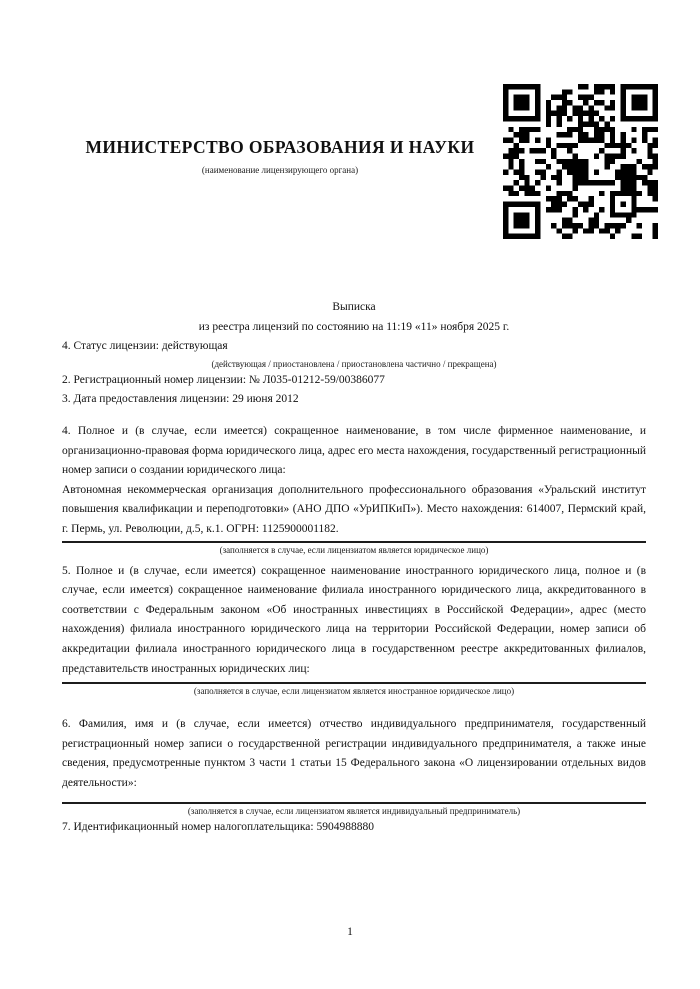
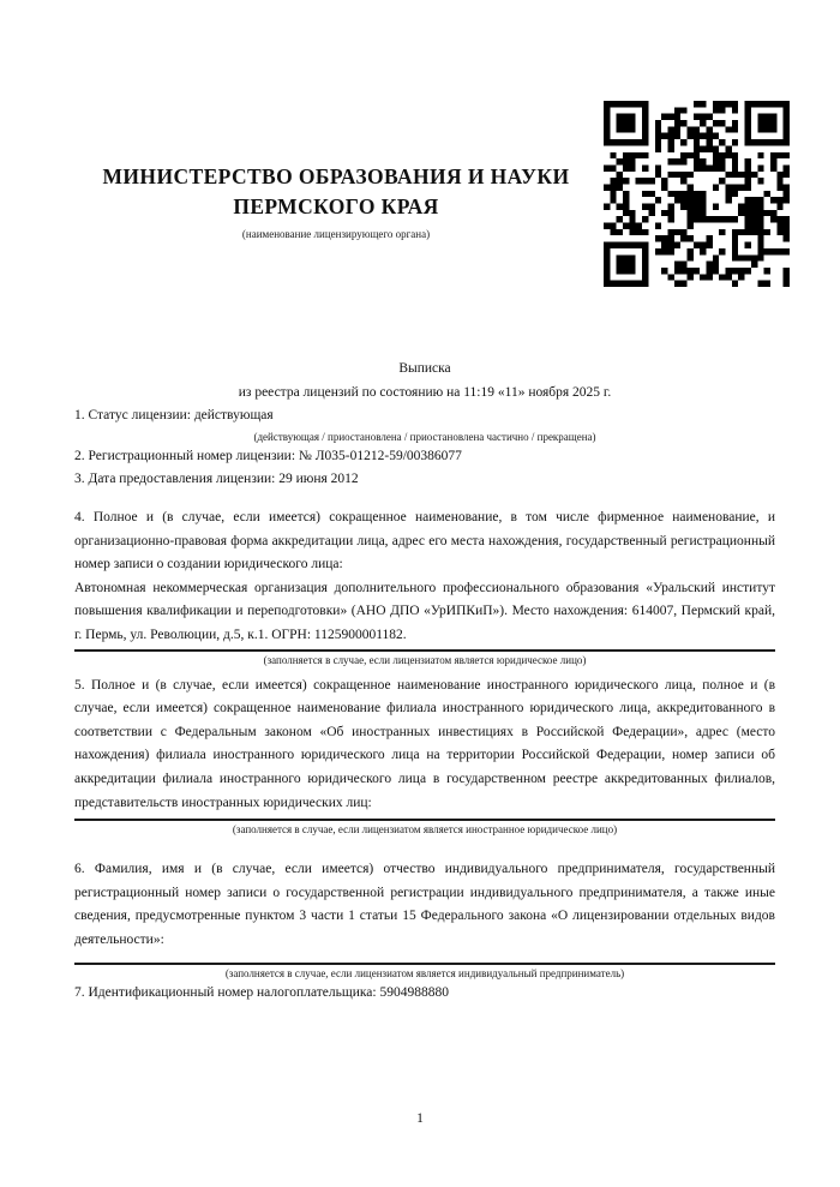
  МИНИСТЕРСТВО ОБРАЗОВАНИЯ И НАУКИ
+ ПЕРМСКОГО КРАЯ
  (наименование лицензирующего органа)
  Выписка
  из реестра лицензий по состоянию на 11:19 «11» ноября 2025 г.
- 4. Статус лицензии: действующая
+ 1. Статус лицензии: действующая
  (действующая / приостановлена / приостановлена частично / прекращена)
  2. Регистрационный номер лицензии: № Л035-01212-59/00386077
  3. Дата предоставления лицензии: 29 июня 2012
- 4. Полное и (в случае, если имеется) сокращенное наименование, в том числе фирменное наименование, и организационно-правовая форма юридического лица, адрес его места нахождения, государственный регистрационный номер записи о создании юридического лица:
+ 4. Полное и (в случае, если имеется) сокращенное наименование, в том числе фирменное наименование, и организационно-правовая форма аккредитации лица, адрес его места нахождения, государственный регистрационный номер записи о создании юридического лица:
  Автономная некоммерческая организация дополнительного профессионального образования «Уральский институт повышения квалификации и переподготовки» (АНО ДПО «УрИПКиП»). Место нахождения: 614007, Пермский край, г. Пермь, ул. Революции, д.5, к.1. ОГРН: 1125900001182.
  (заполняется в случае, если лицензиатом является юридическое лицо)
  5. Полное и (в случае, если имеется) сокращенное наименование иностранного юридического лица, полное и (в случае, если имеется) сокращенное наименование филиала иностранного юридического лица, аккредитованного в соответствии с Федеральным законом «Об иностранных инвестициях в Российской Федерации», адрес (место нахождения) филиала иностранного юридического лица на территории Российской Федерации, номер записи об аккредитации филиала иностранного юридического лица в государственном реестре аккредитованных филиалов, представительств иностранных юридических лиц:
  (заполняется в случае, если лицензиатом является иностранное юридическое лицо)
  6. Фамилия, имя и (в случае, если имеется) отчество индивидуального предпринимателя, государственный регистрационный номер записи о государственной регистрации индивидуального предпринимателя, а также иные сведения, предусмотренные пунктом 3 части 1 статьи 15 Федерального закона «О лицензировании отдельных видов деятельности»:
  (заполняется в случае, если лицензиатом является индивидуальный предприниматель)
  7. Идентификационный номер налогоплательщика: 5904988880
  1
